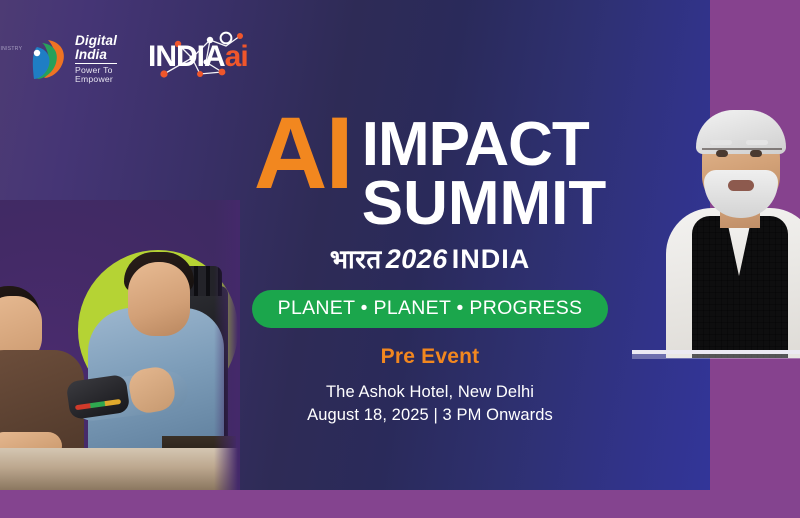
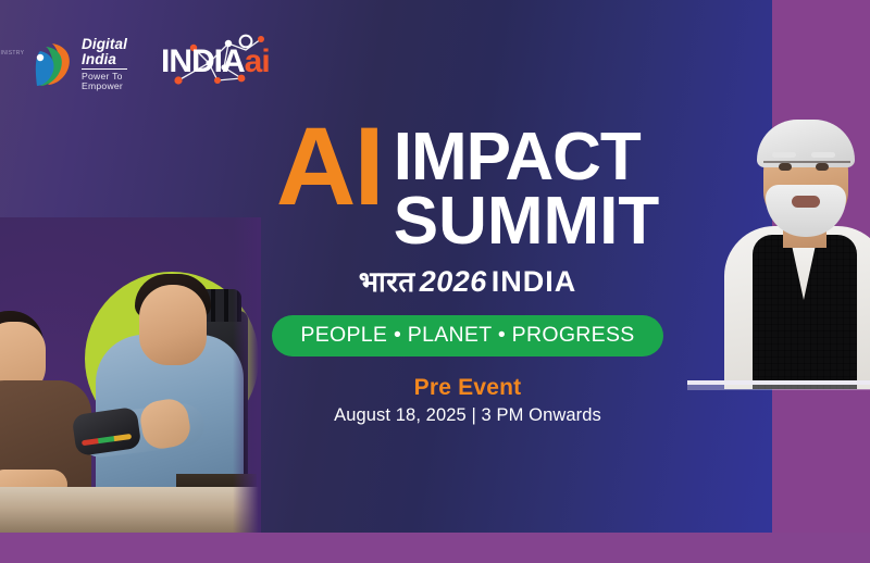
  Digital India
  Power To Empower
  INDIAai
  AI
  IMPACT
  SUMMIT
  भारत 2026 INDIA
- PLANET • PLANET • PROGRESS
+ PEOPLE • PLANET • PROGRESS
  Pre Event
- The Ashok Hotel, New Delhi
  August 18, 2025 | 3 PM Onwards
